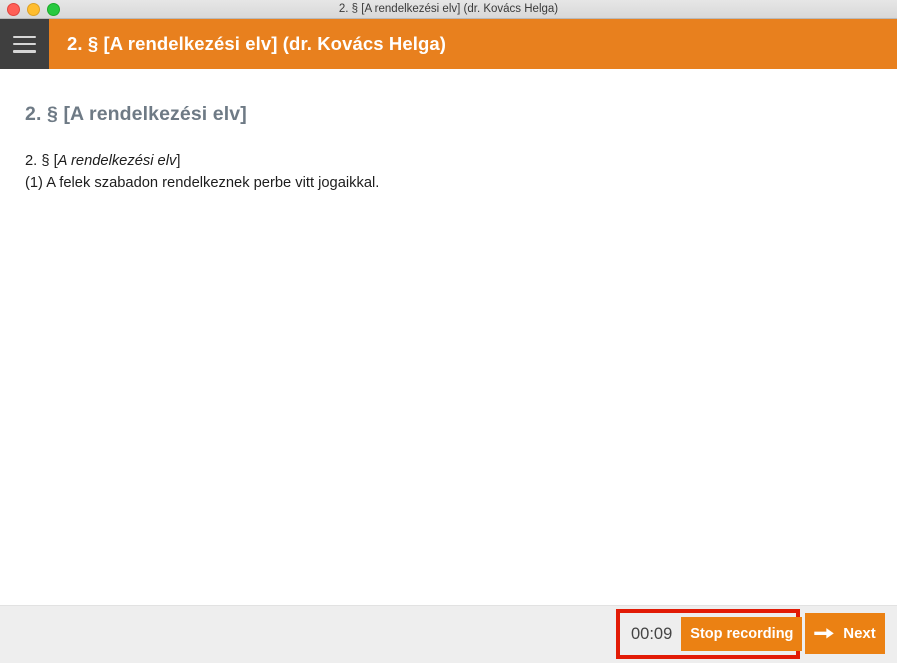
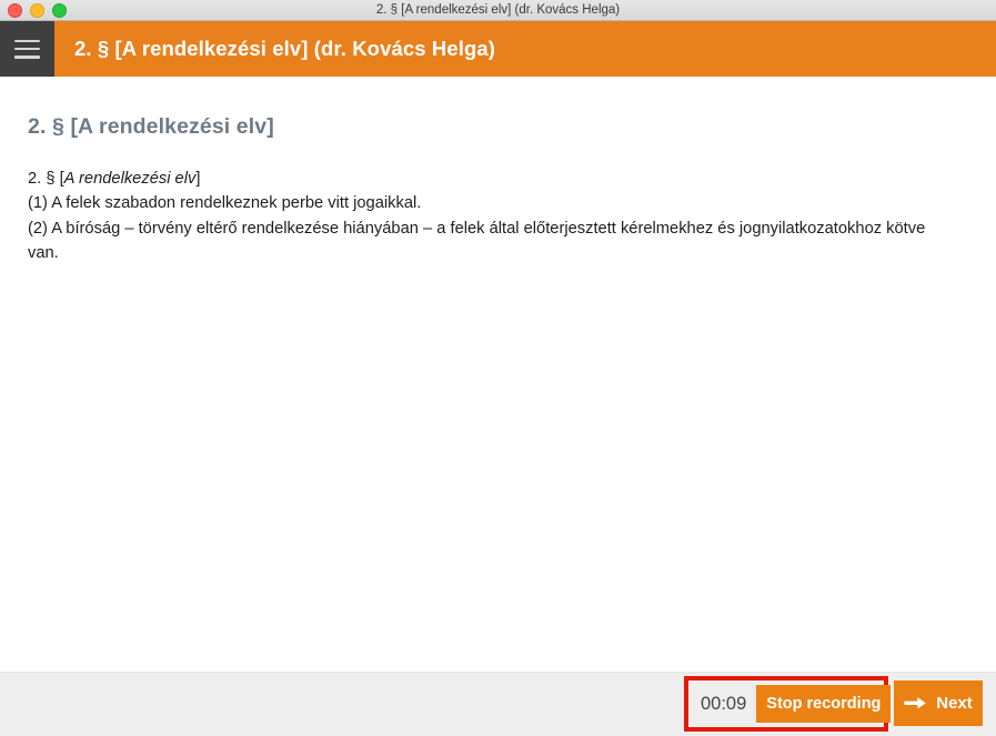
  2. § [A rendelkezési elv] (dr. Kovács Helga)
  2. § [A rendelkezési elv] (dr. Kovács Helga)
  2. § [A rendelkezési elv]
  2. § [A rendelkezési elv]
  (1) A felek szabadon rendelkeznek perbe vitt jogaikkal.
+ (2) A bíróság – törvény eltérő rendelkezése hiányában – a felek által előterjesztett kérelmekhez és jognyilatkozatokhoz kötve van.
  00:09
  Stop recording
  Next
